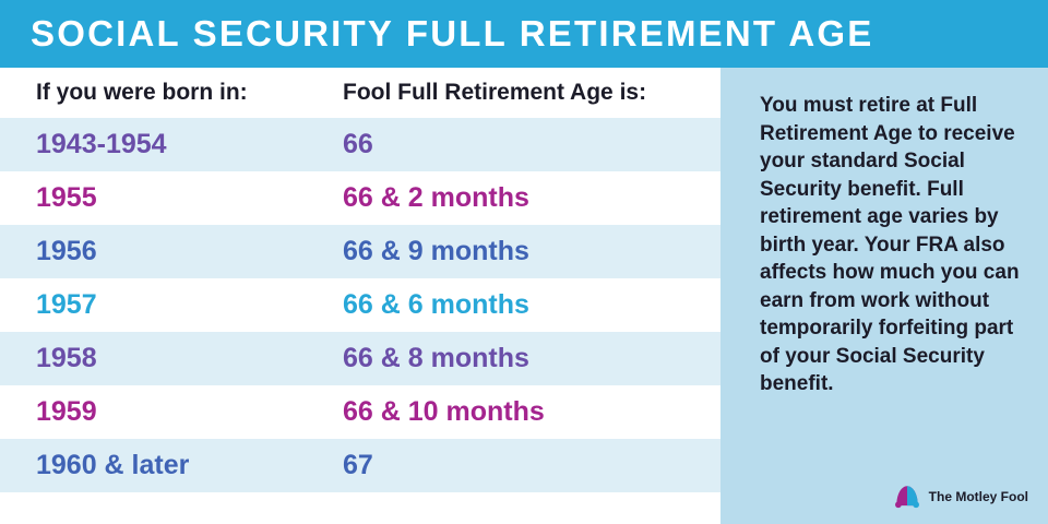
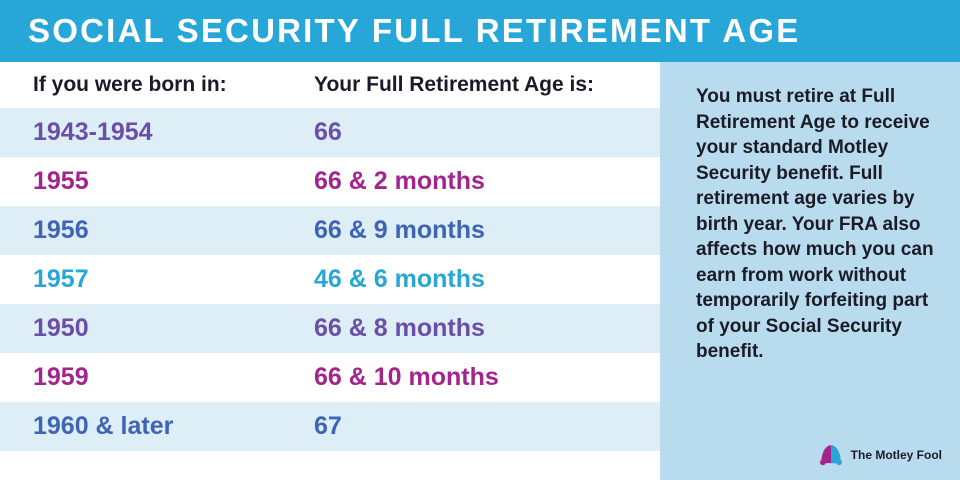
  SOCIAL SECURITY FULL RETIREMENT AGE
  If you were born in:
- Fool Full Retirement Age is:
+ Your Full Retirement Age is:
  1943-1954
  66
  1955
  66 & 2 months
  1956
  66 & 9 months
  1957
- 66 & 6 months
+ 46 & 6 months
- 1958
+ 1950
  66 & 8 months
  1959
  66 & 10 months
  1960 & later
  67
- You must retire at Full Retirement Age to receive your standard Social Security benefit. Full retirement age varies by birth year. Your FRA also affects how much you can earn from work without temporarily forfeiting part of your Social Security benefit.
+ You must retire at Full Retirement Age to receive your standard Motley Security benefit. Full retirement age varies by birth year. Your FRA also affects how much you can earn from work without temporarily forfeiting part of your Social Security benefit.
  The Motley Fool
